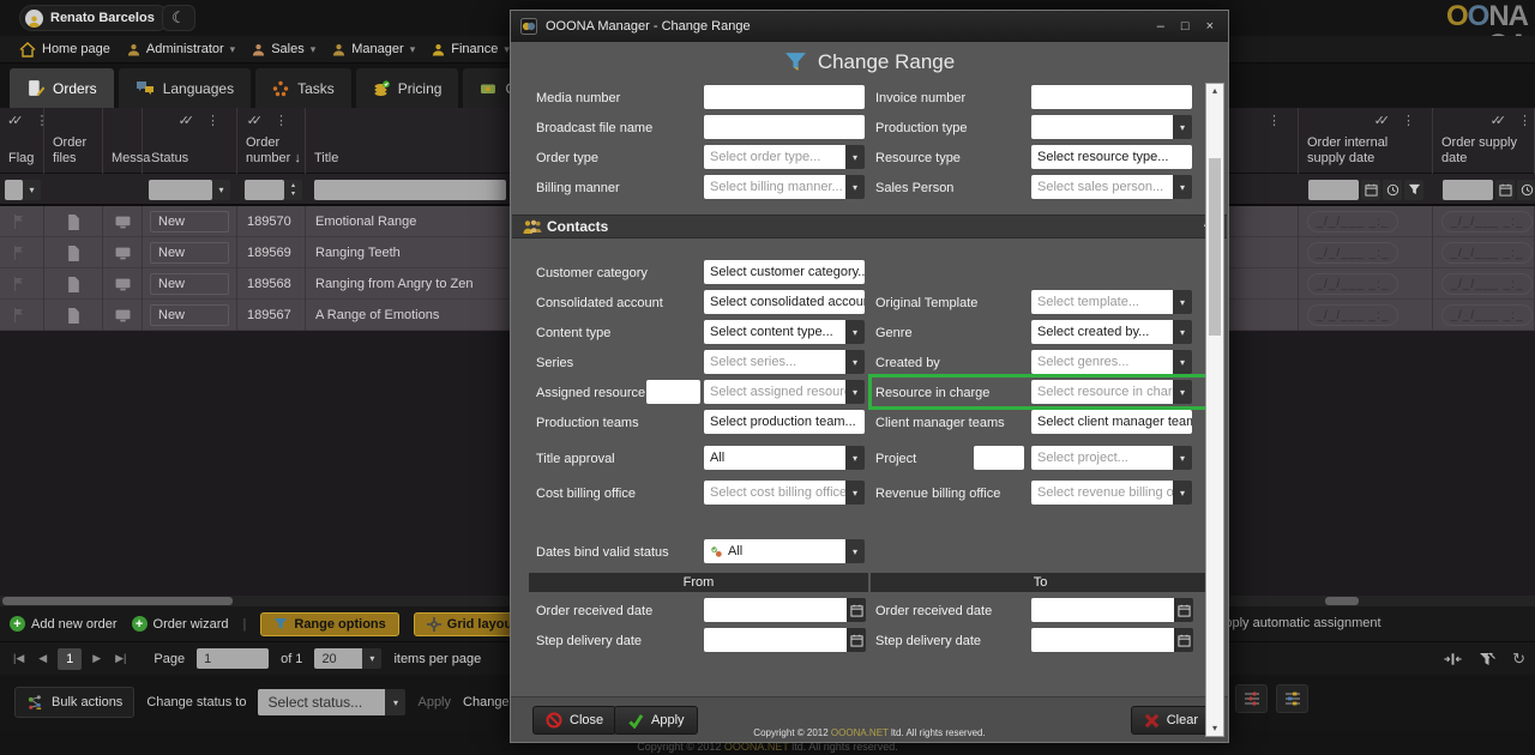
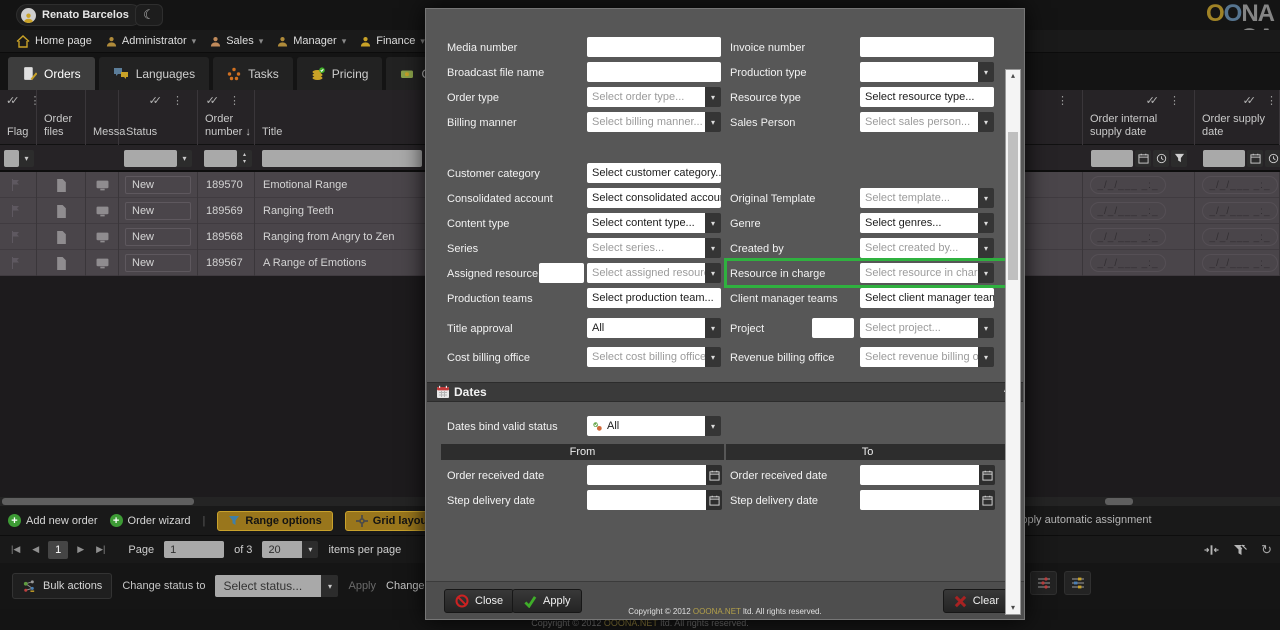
  Renato Barcelos
  ☾
  OONA
  Home page
  Administrator
  ▾
  Sales
  ▾
  Manager
  ▾
  Finance
  ▾
  Orders
  Languages
  Tasks
  Pricing
  ✓✓
  ⋮
  Flag
  Order files
  Messa
  ✓✓
  ⋮
  Status
  ✓✓
  ⋮
  Order number ↓
  Title
  ⋮
  ✓✓
  ⋮
  Order internal supply date
  ✓✓
  ⋮
  Order supply date
  ▾
  ▾
  New
  189570
  Emotional Range
  _/_/___ _:_
  _/_/___ _:_
  New
  189569
  Ranging Teeth
  _/_/___ _:_
  _/_/___ _:_
  New
  189568
  Ranging from Angry to Zen
  _/_/___ _:_
  _/_/___ _:_
  New
  189567
  A Range of Emotions
  _/_/___ _:_
  _/_/___ _:_
  +
  Add new order
  +
  Order wizard
  |
  Range options
  Grid layou
  ply automatic assignment
  |◀
  ◀
  1
  ▶
  ▶|
  Page
  1
- of 1
+ of 3
  20
  ▾
  items per page
  ↻
  Bulk actions
  Change status to
  Select status...
  ▾
  Apply
  Copyright © 2012 OOONA.NET ltd. All rights reserved.
- OOONA Manager - Change Range
- –
- □
- ×
- Change Range
  Media number
  Invoice number
  Broadcast file name
  Production type
  ▾
  Order type
  Select order type...
  ▾
  Resource type
  Select resource type...
  Billing manner
  Select billing manner...
  ▾
  Sales Person
  Select sales person...
  ▾
- Contacts
  Customer category
  Select customer category..
  Consolidated account
  Select consolidated accou
  Original Template
  Select template...
  ▾
  Content type
  Select content type...
  ▾
  Genre
- Select created by...
+ Select genres...
  ▾
  Series
  Select series...
  ▾
  Created by
- Select genres...
+ Select created by...
  ▾
  Assigned resource
  Select assigned resour
  ▾
  Resource in charge
  Select resource in char
  ▾
  Production teams
  Select production team...
  Client manager teams
  Select client manager team
  Title approval
  All
  ▾
  Project
  Select project...
  ▾
  Cost billing office
  Select cost billing office
  ▾
  Revenue billing office
  Select revenue billing o
  ▾
+ Dates
  Dates bind valid status
  All
  ▾
  From
  To
  Order received date
  Order received date
  Step delivery date
  Step delivery date
  ▴
  ▾
  Close
  Apply
  Clear
  Copyright © 2012 OOONA.NET ltd. All rights reserved.
